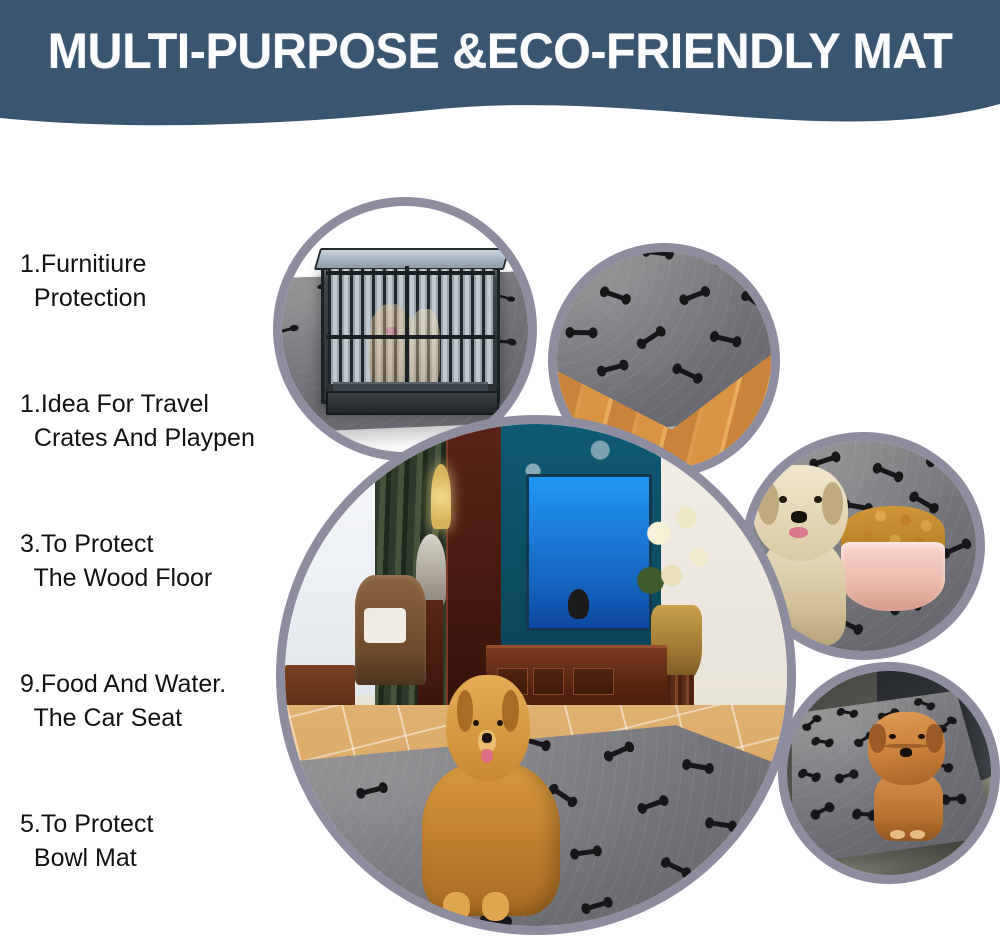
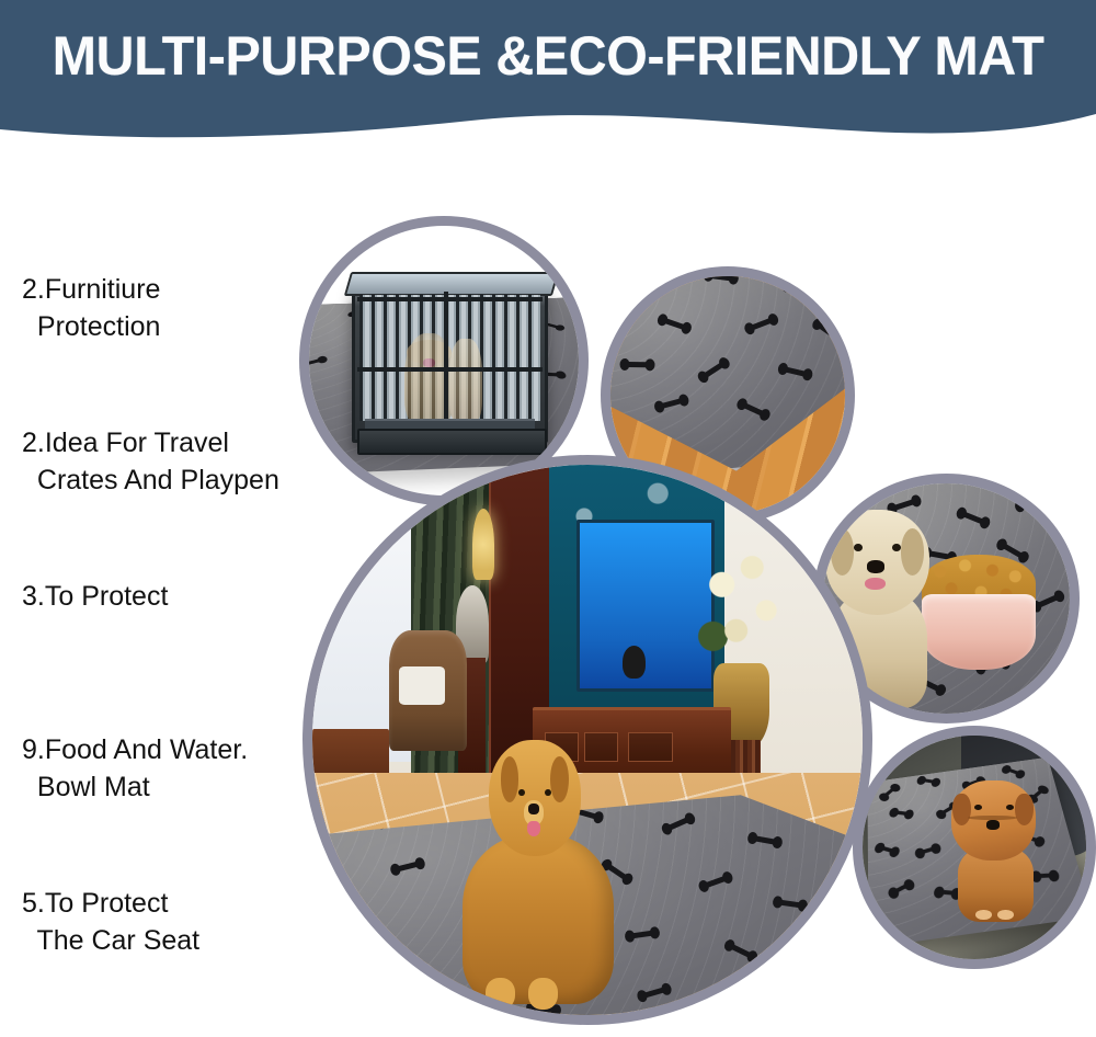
  MULTI-PURPOSE &ECO-FRIENDLY MAT
- 1.Furnitiure
+ 2.Furnitiure
  Protection
- 1.Idea For Travel
+ 2.Idea For Travel
  Crates And Playpen
  3.To Protect
- The Wood Floor
  9.Food And Water.
- The Car Seat
+ Bowl Mat
  5.To Protect
- Bowl Mat
+ The Car Seat
